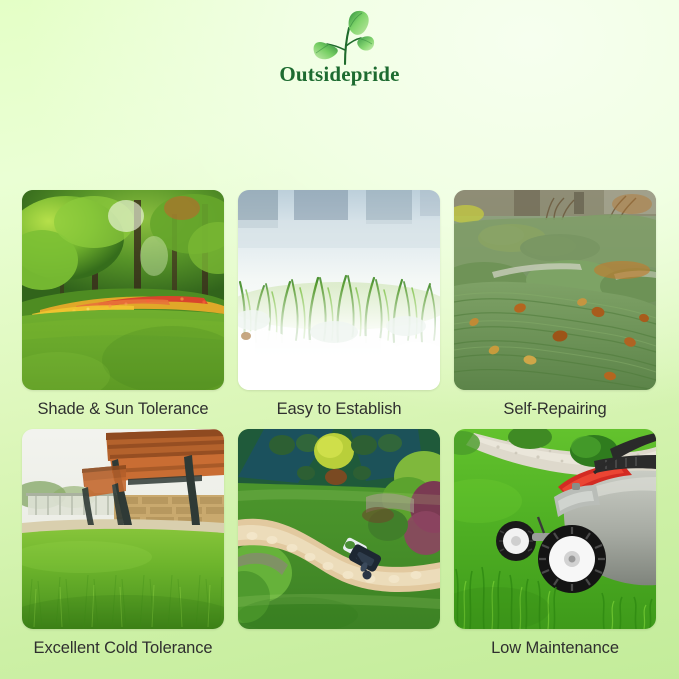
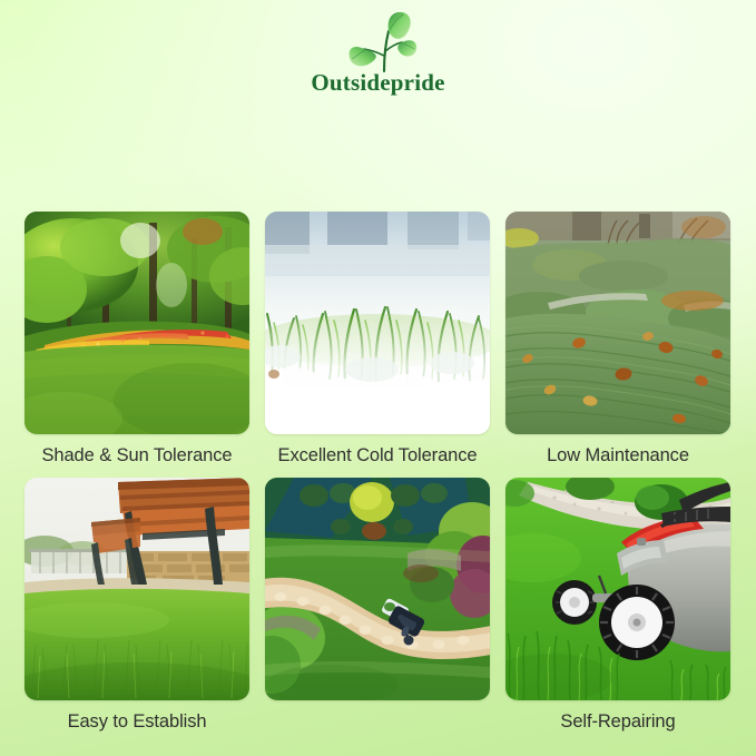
  Outsidepride
  Shade & Sun Tolerance
- Easy to Establish
+ Excellent Cold Tolerance
- Self-Repairing
+ Low Maintenance
- Excellent Cold Tolerance
+ Easy to Establish
- Low Maintenance
+ Self-Repairing
